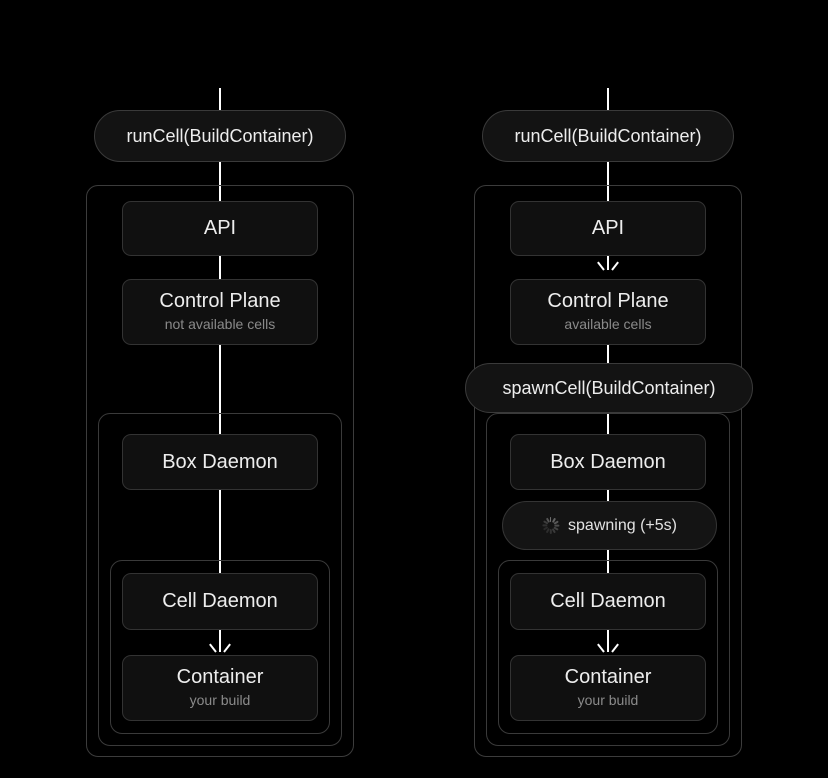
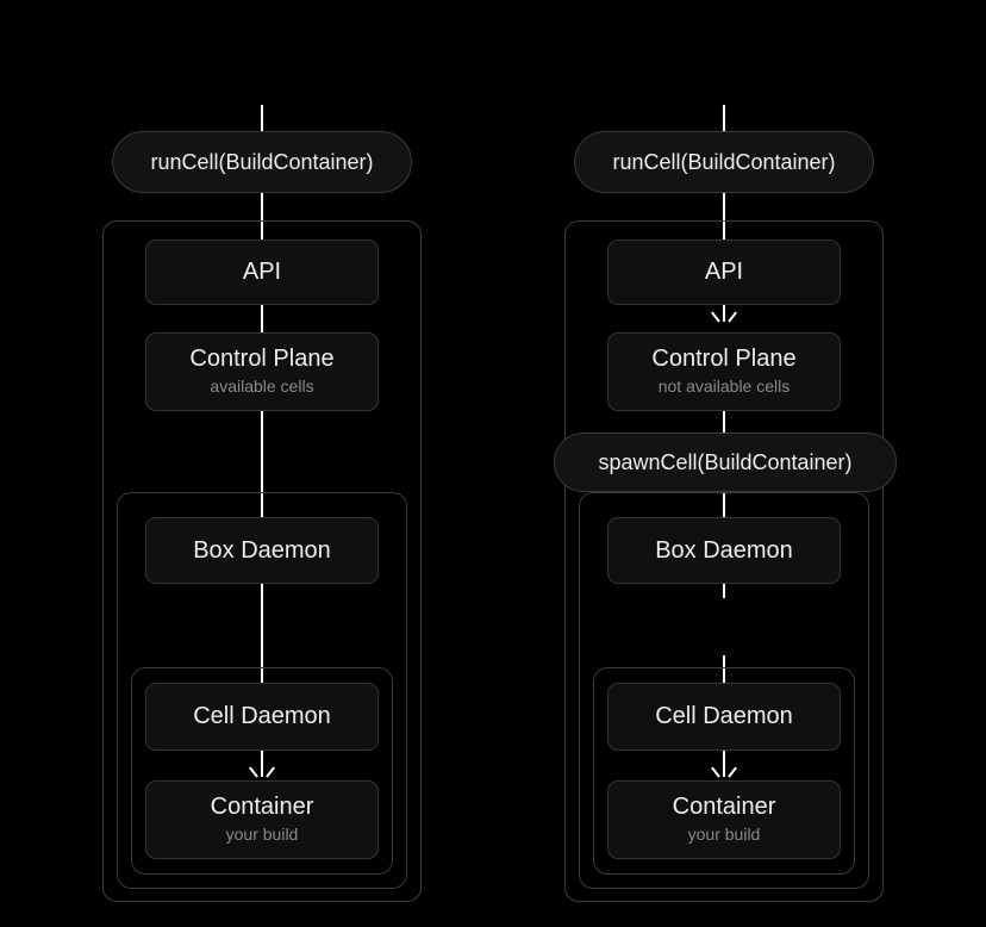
  runCell(BuildContainer)
  API
  Control Plane
- not available cells
+ available cells
  Box Daemon
  Cell Daemon
  Container
  your build
  runCell(BuildContainer)
  API
  Control Plane
- available cells
+ not available cells
  spawnCell(BuildContainer)
  Box Daemon
- spawning (+5s)
  Cell Daemon
  Container
  your build
